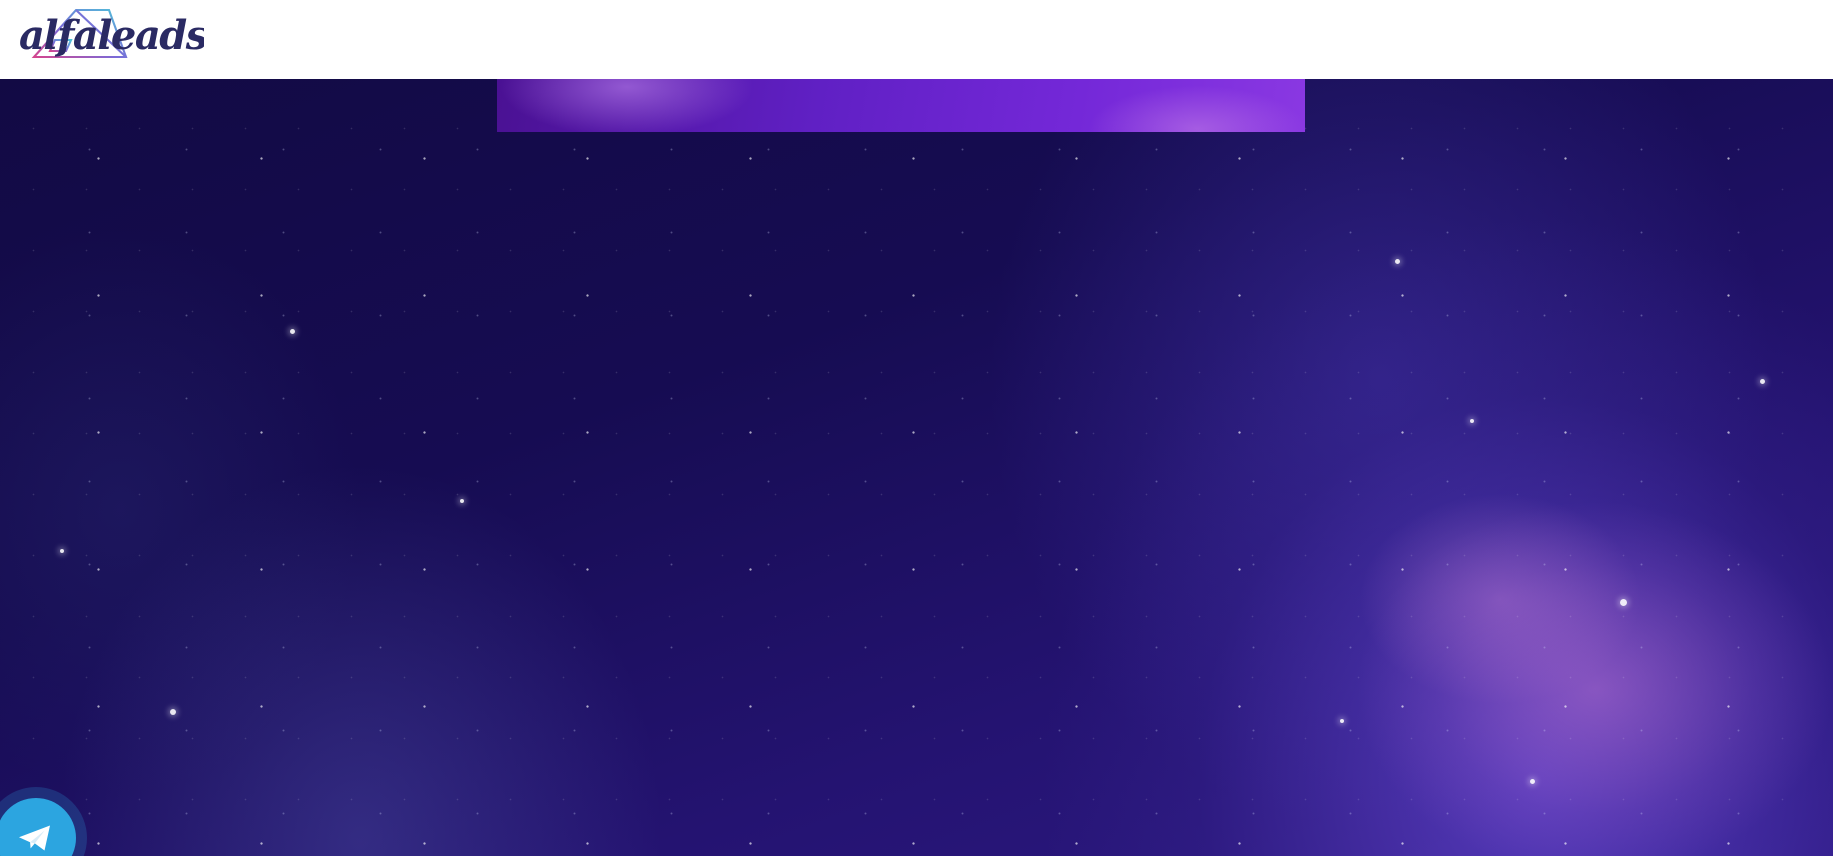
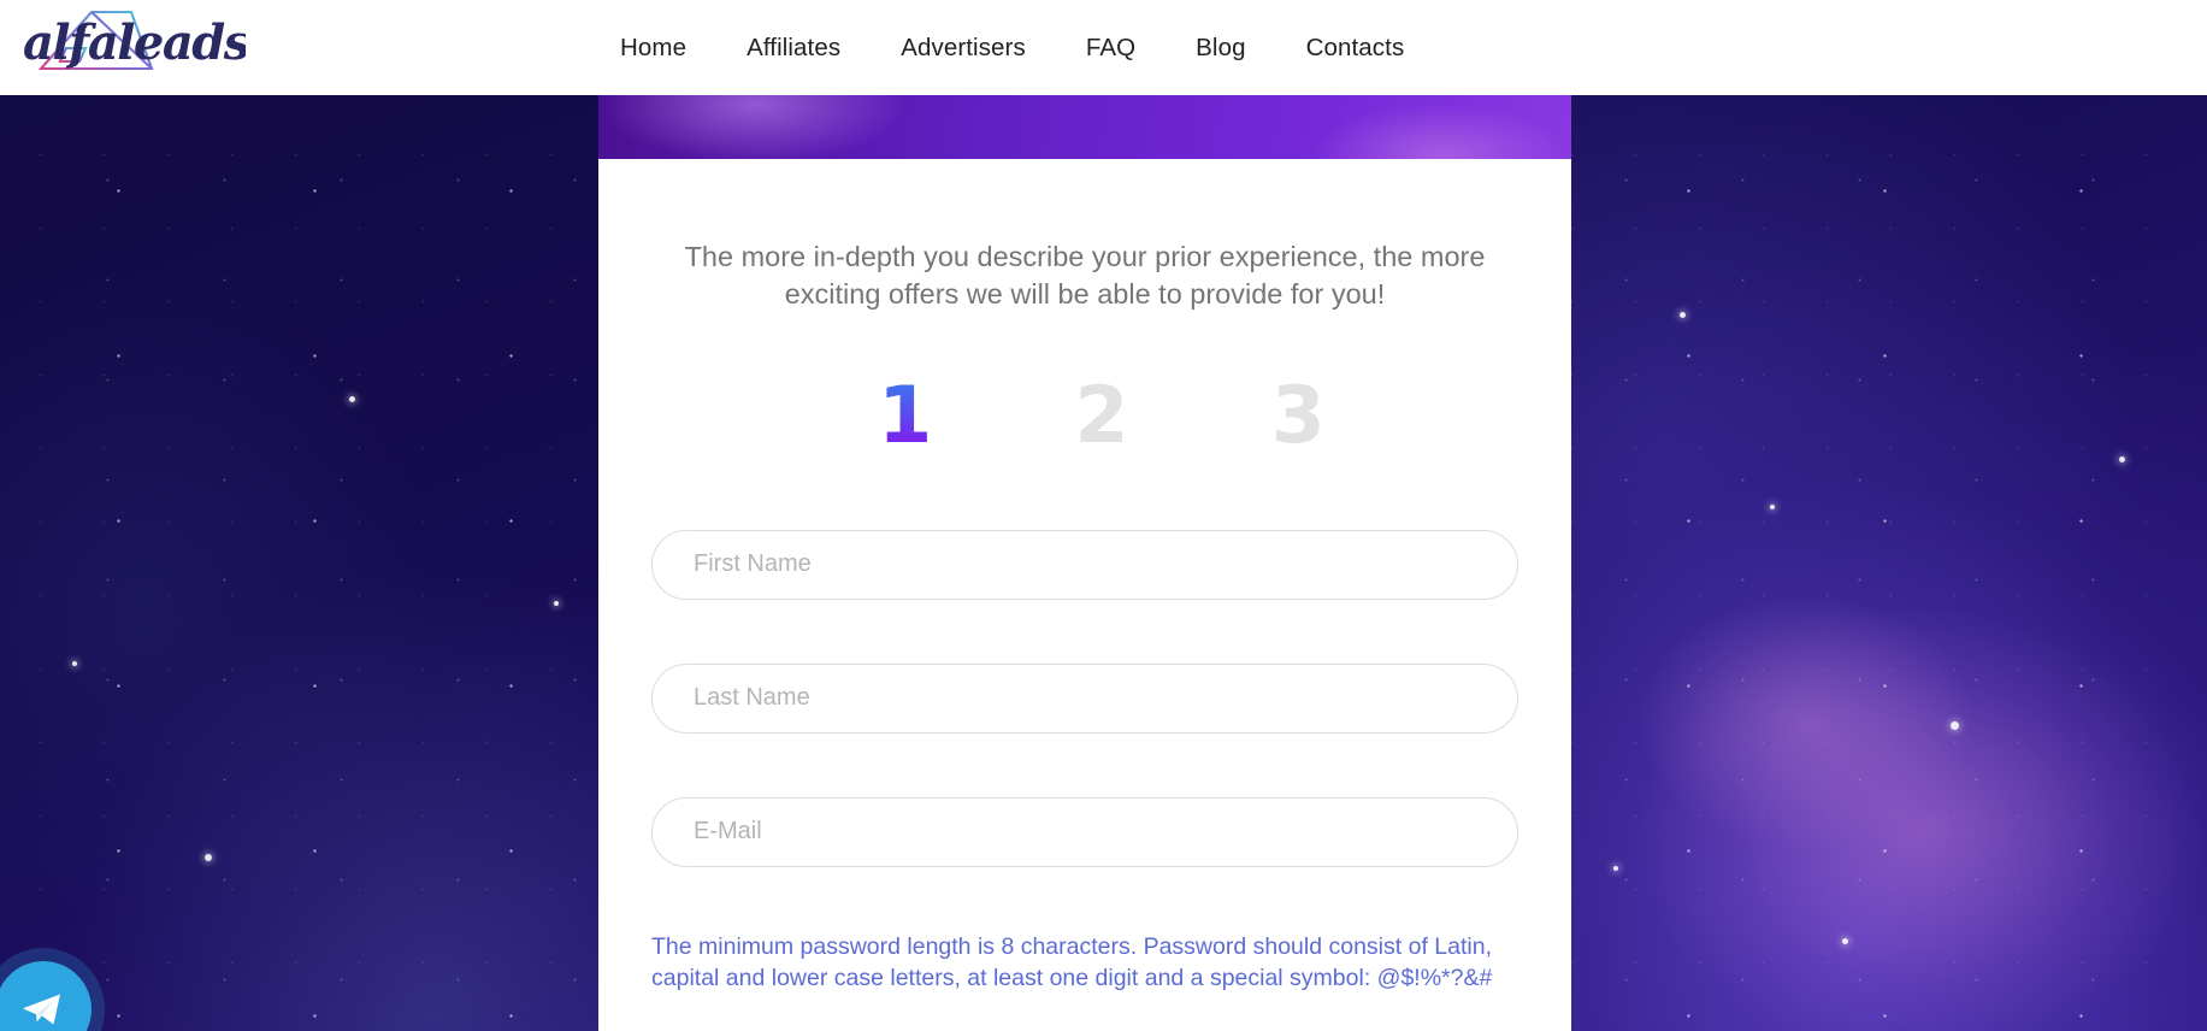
  alfaleads
+ Home
+ Affiliates
+ Advertisers
+ FAQ
+ Blog
+ Contacts
+ The more in-depth you describe your prior experience, the more exciting offers we will be able to provide for you!
+ 1
+ 2
+ 3
+ First Name
+ Last Name
+ E-Mail
+ The minimum password length is 8 characters. Password should consist of Latin, capital and lower case letters, at least one digit and a special symbol: @$!%*?&#
